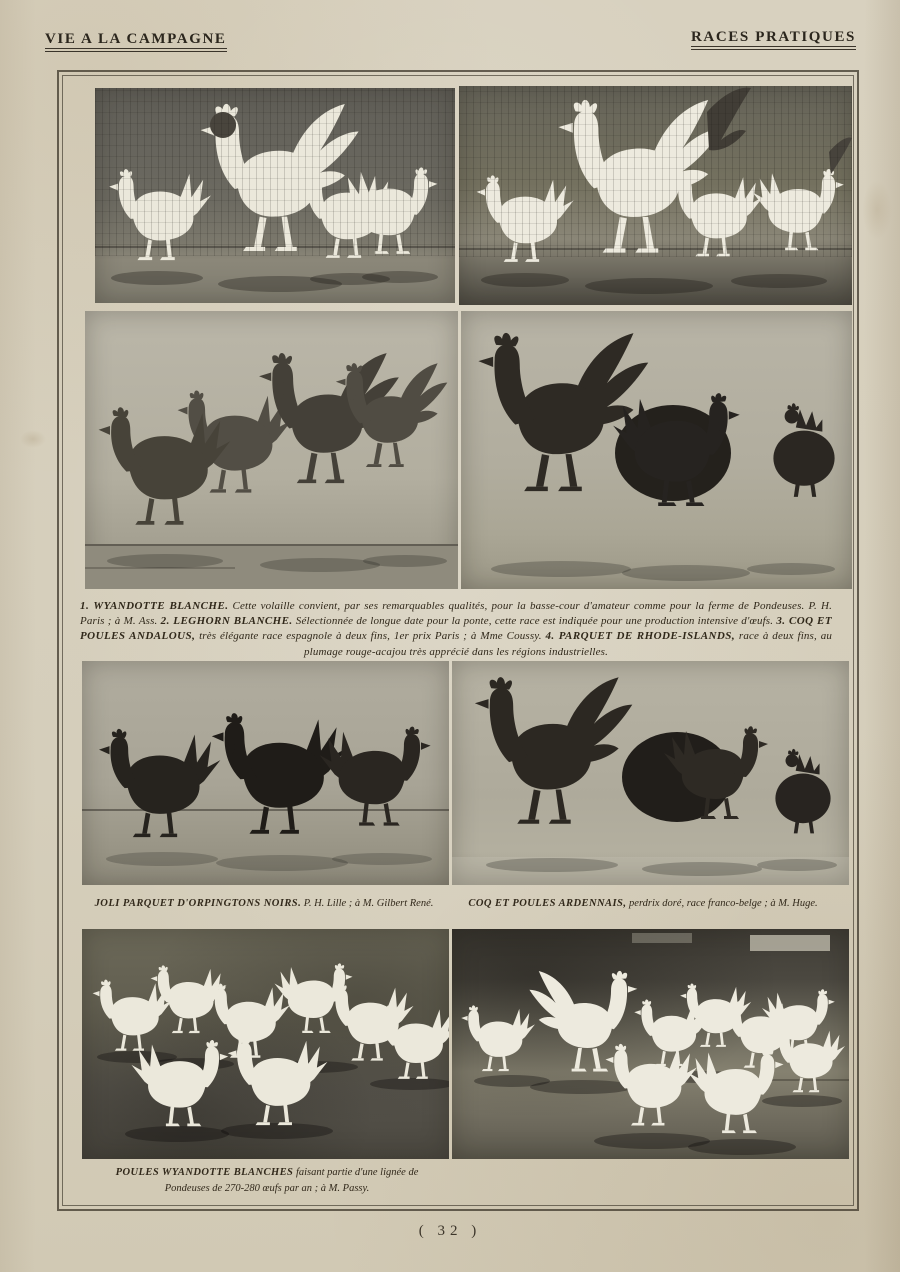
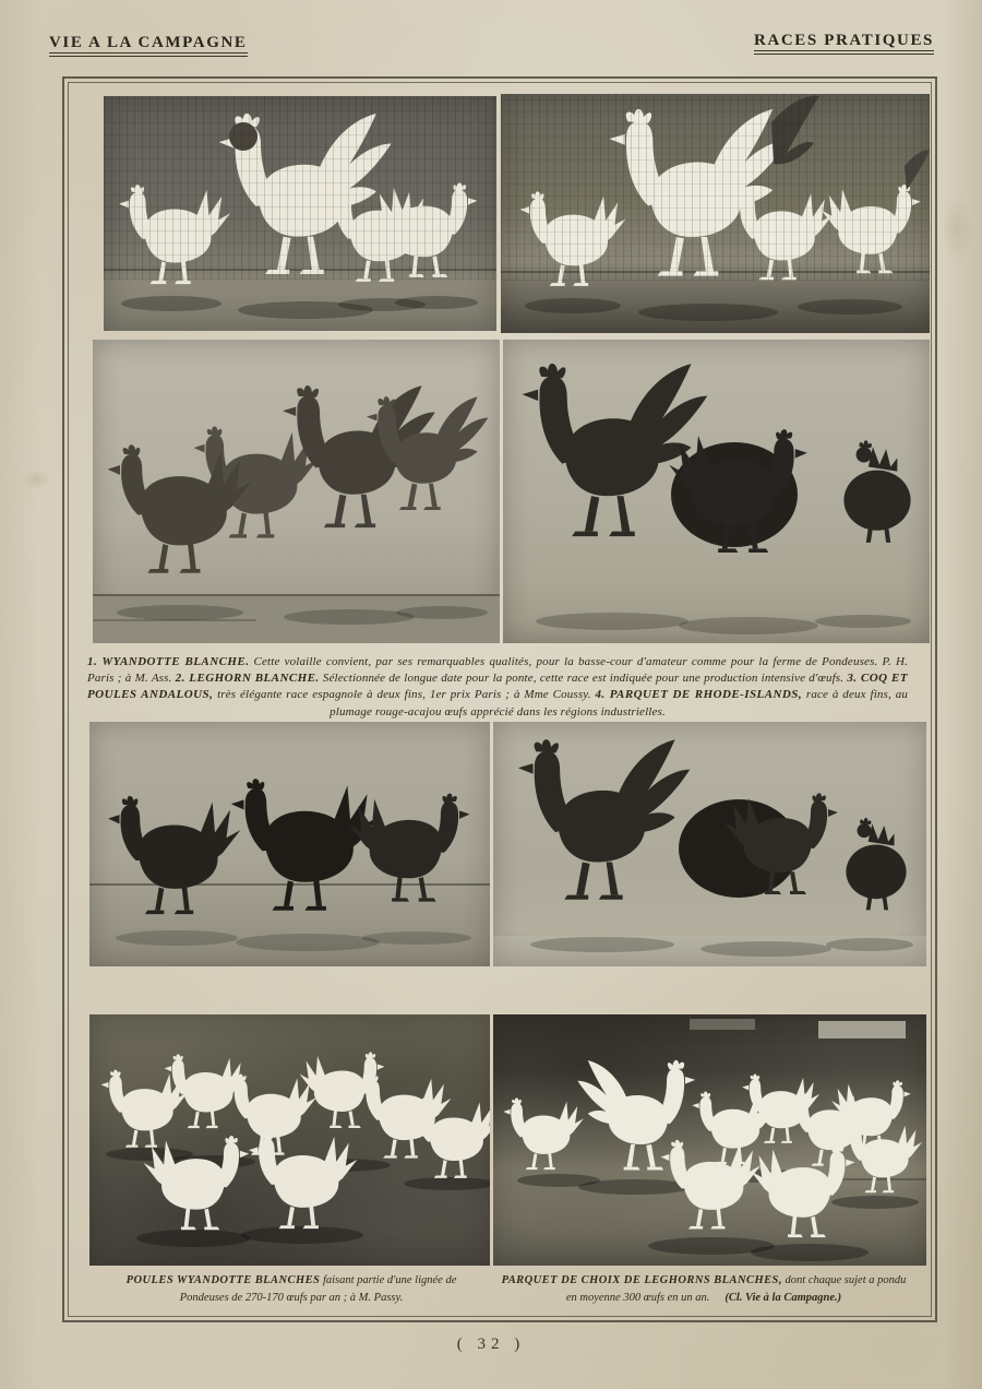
  VIE A LA CAMPAGNE
  RACES PRATIQUES
- 1. WYANDOTTE BLANCHE. Cette volaille convient, par ses remarquables qualités, pour la basse-cour d'amateur comme pour la ferme de Pondeuses. P. H. Paris ; à M. Ass. 2. LEGHORN BLANCHE. Sélectionnée de longue date pour la ponte, cette race est indiquée pour une production intensive d'œufs. 3. COQ ET POULES ANDALOUS, très élégante race espagnole à deux fins, 1er prix Paris ; à Mme Coussy. 4. PARQUET DE RHODE-ISLANDS, race à deux fins, au plumage rouge-acajou très apprécié dans les régions industrielles.
+ 1. WYANDOTTE BLANCHE. Cette volaille convient, par ses remarquables qualités, pour la basse-cour d'amateur comme pour la ferme de Pondeuses. P. H. Paris ; à M. Ass. 2. LEGHORN BLANCHE. Sélectionnée de longue date pour la ponte, cette race est indiquée pour une production intensive d'œufs. 3. COQ ET POULES ANDALOUS, très élégante race espagnole à deux fins, 1er prix Paris ; à Mme Coussy. 4. PARQUET DE RHODE-ISLANDS, race à deux fins, au plumage rouge-acajou œufs apprécié dans les régions industrielles.
- JOLI PARQUET D'ORPINGTONS NOIRS. P. H. Lille ; à M. Gilbert René.
- COQ ET POULES ARDENNAIS, perdrix doré, race franco-belge ; à M. Huge.
- POULES WYANDOTTE BLANCHES faisant partie d'une lignée de Pondeuses de 270-280 œufs par an ; à M. Passy.
+ POULES WYANDOTTE BLANCHES faisant partie d'une lignée de Pondeuses de 270-170 œufs par an ; à M. Passy.
+ PARQUET DE CHOIX DE LEGHORNS BLANCHES, dont chaque sujet a pondu en moyenne 300 œufs en un an. (Cl. Vie à la Campagne.)
  ( 32 )
